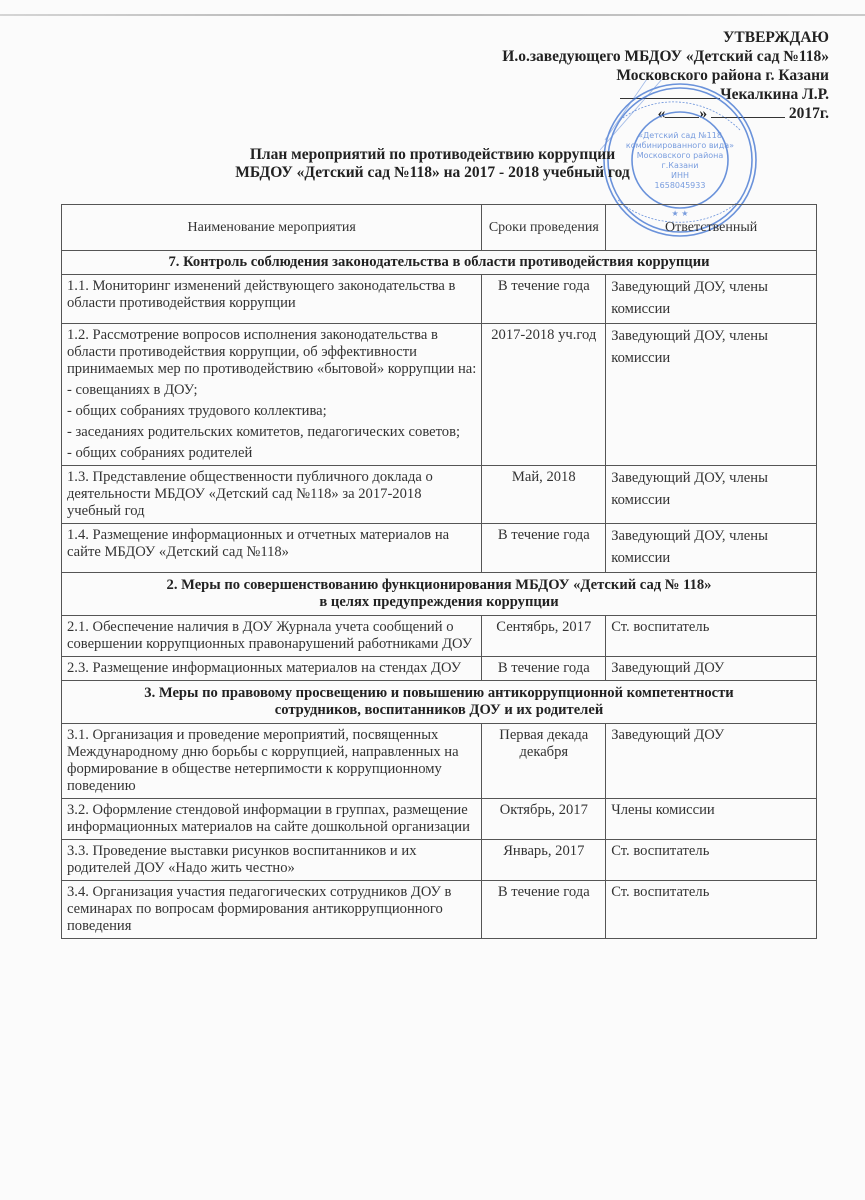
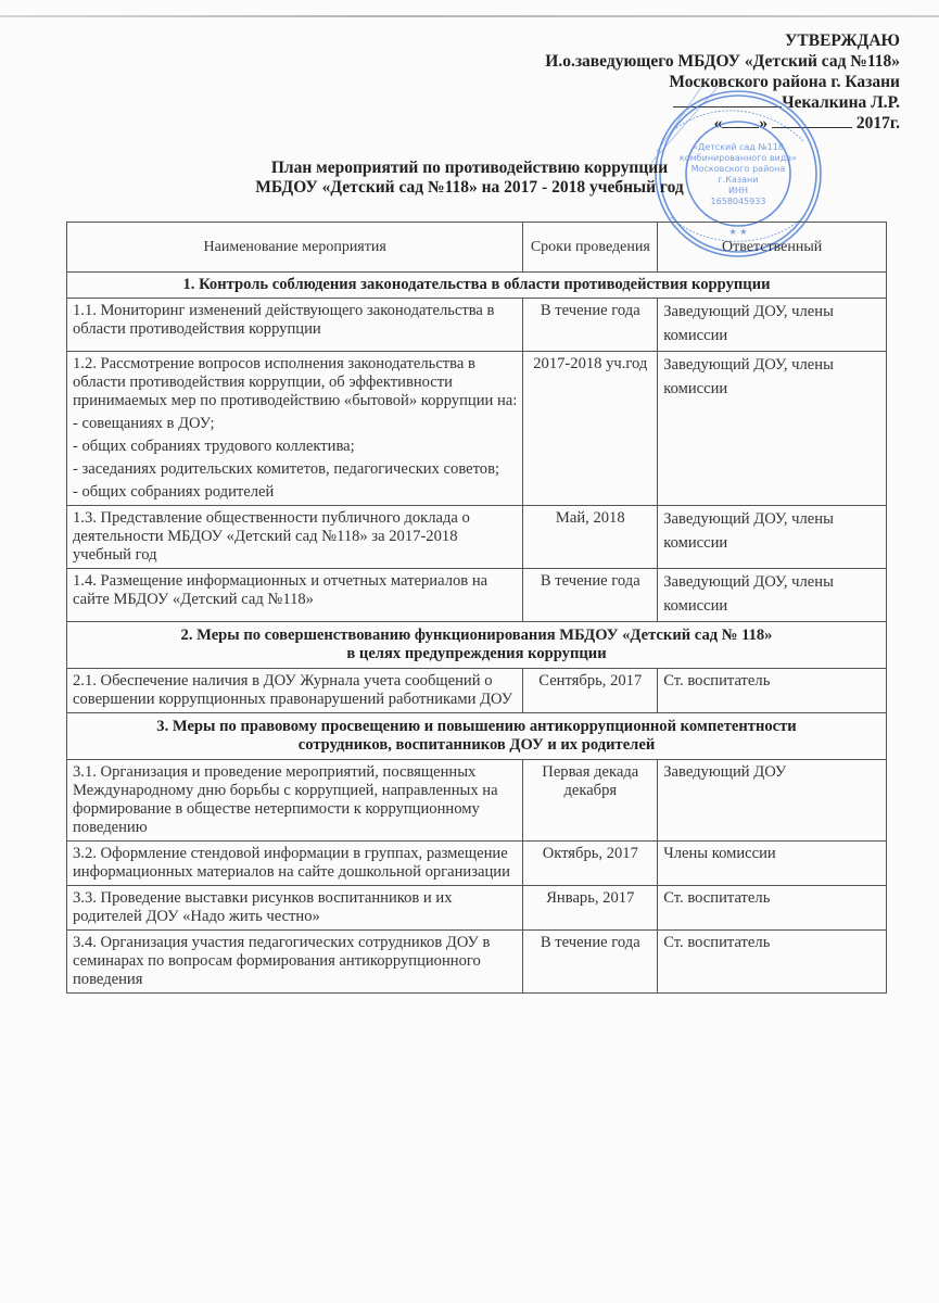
  УТВЕРЖДАЮ
  И.о.заведующего МБДОУ «Детский сад №118»
  Московского района г. Казани
  Чекалкина Л.Р.
  « » 2017г.
  «Детский сад №118
  комбинированного вида»
  Московского района
  г.Казани
  ИНН
  1658045933
  ★ ★
  План мероприятий по противодействию коррупции
  МБДОУ «Детский сад №118» на 2017 - 2018 учебный год
  Наименование мероприятия	Сроки проведения	Ответственный
- 7. Контроль соблюдения законодательства в области противодействия коррупции
+ 1. Контроль соблюдения законодательства в области противодействия коррупции
  1.1. Мониторинг изменений действующего законодательства в области противодействия коррупции	В течение года	Заведующий ДОУ, члены комиссии
  1.2. Рассмотрение вопросов исполнения законодательства в области противодействия коррупции, об эффективности принимаемых мер по противодействию «бытовой» коррупции на: - совещаниях в ДОУ; - общих собраниях трудового коллектива; - заседаниях родительских комитетов, педагогических советов; - общих собраниях родителей	2017-2018 уч.год	Заведующий ДОУ, члены комиссии
  1.3. Представление общественности публичного доклада о деятельности МБДОУ «Детский сад №118» за 2017-2018 учебный год	Май, 2018	Заведующий ДОУ, члены комиссии
  1.4. Размещение информационных и отчетных материалов на сайте МБДОУ «Детский сад №118»	В течение года	Заведующий ДОУ, члены комиссии
  2. Меры по совершенствованию функционирования МБДОУ «Детский сад № 118» в целях предупреждения коррупции
  2.1. Обеспечение наличия в ДОУ Журнала учета сообщений о совершении коррупционных правонарушений работниками ДОУ	Сентябрь, 2017	Ст. воспитатель
- 2.3. Размещение информационных материалов на стендах ДОУ	В течение года	Заведующий ДОУ
  3. Меры по правовому просвещению и повышению антикоррупционной компетентности сотрудников, воспитанников ДОУ и их родителей
  3.1. Организация и проведение мероприятий, посвященных Международному дню борьбы с коррупцией, направленных на формирование в обществе нетерпимости к коррупционному поведению	Первая декада декабря	Заведующий ДОУ
  3.2. Оформление стендовой информации в группах, размещение информационных материалов на сайте дошкольной организации	Октябрь, 2017	Члены комиссии
  3.3. Проведение выставки рисунков воспитанников и их родителей ДОУ «Надо жить честно»	Январь, 2017	Ст. воспитатель
  3.4. Организация участия педагогических сотрудников ДОУ в семинарах по вопросам формирования антикоррупционного поведения	В течение года	Ст. воспитатель
